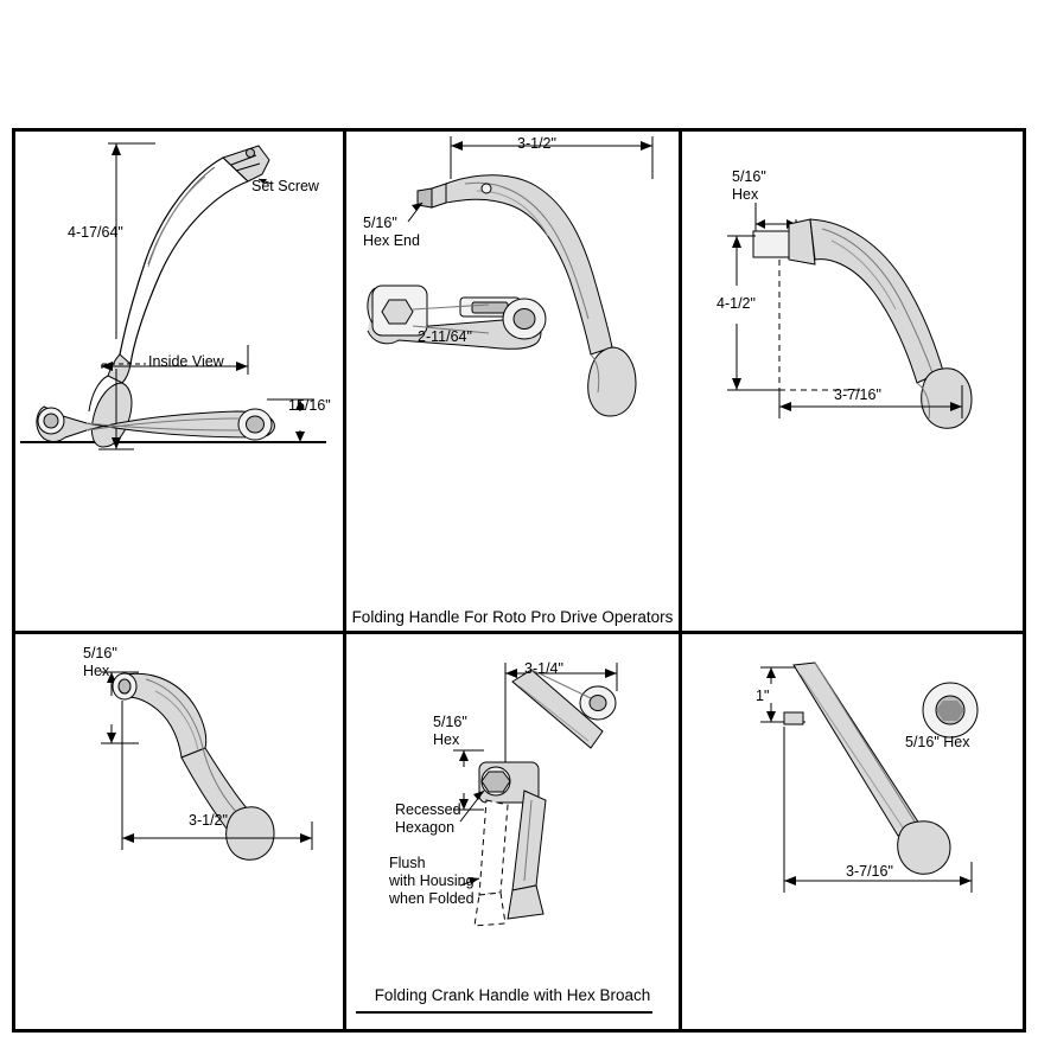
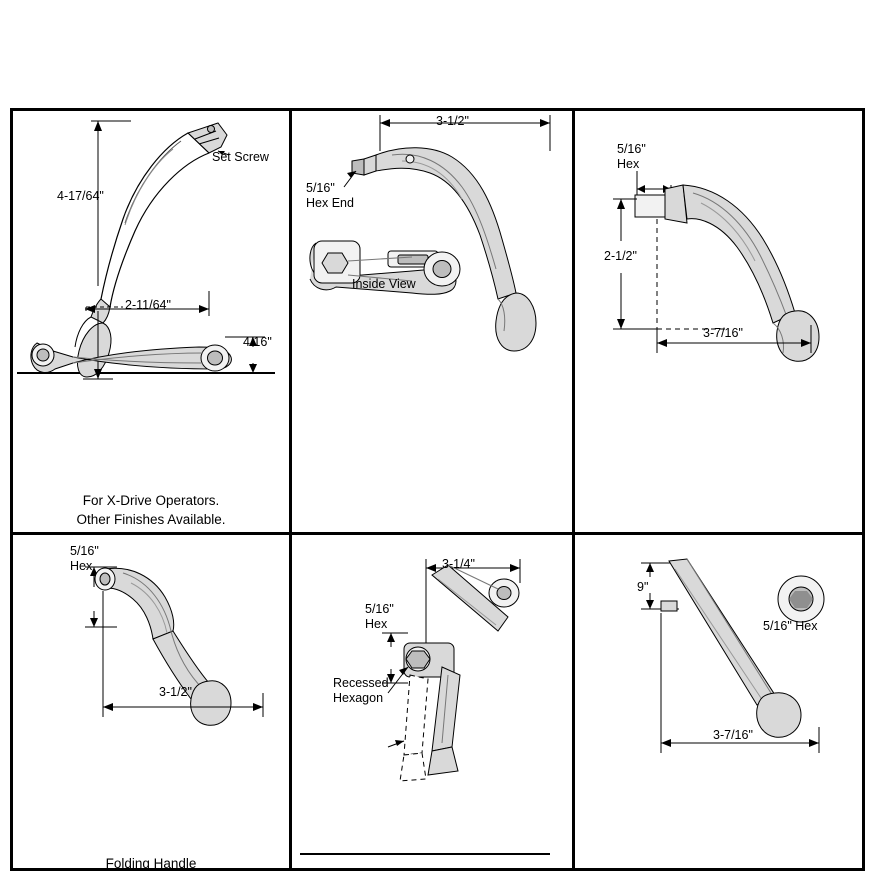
  Set Screw
  4-17/64"
- Inside View
+ 2-11/64"
- 15/16"
+ 4/16"
+ For X-Drive Operators.
+ Other Finishes Available.
  3-1/2"
  5/16"
  Hex End
- 2-11/64"
+ Inside View
- Folding Handle For Roto Pro Drive Operators
  5/16"
  Hex
- 4-1/2"
+ 2-1/2"
  3-7/16"
  5/16"
  Hex
  3-1/2"
+ Folding Handle
  3-1/4"
  5/16"
  Hex
  Recessed
  Hexagon
- Flush
- with Housing
- when Folded
- Folding Crank Handle with Hex Broach
- 1"
+ 9"
  5/16" Hex
  3-7/16"
